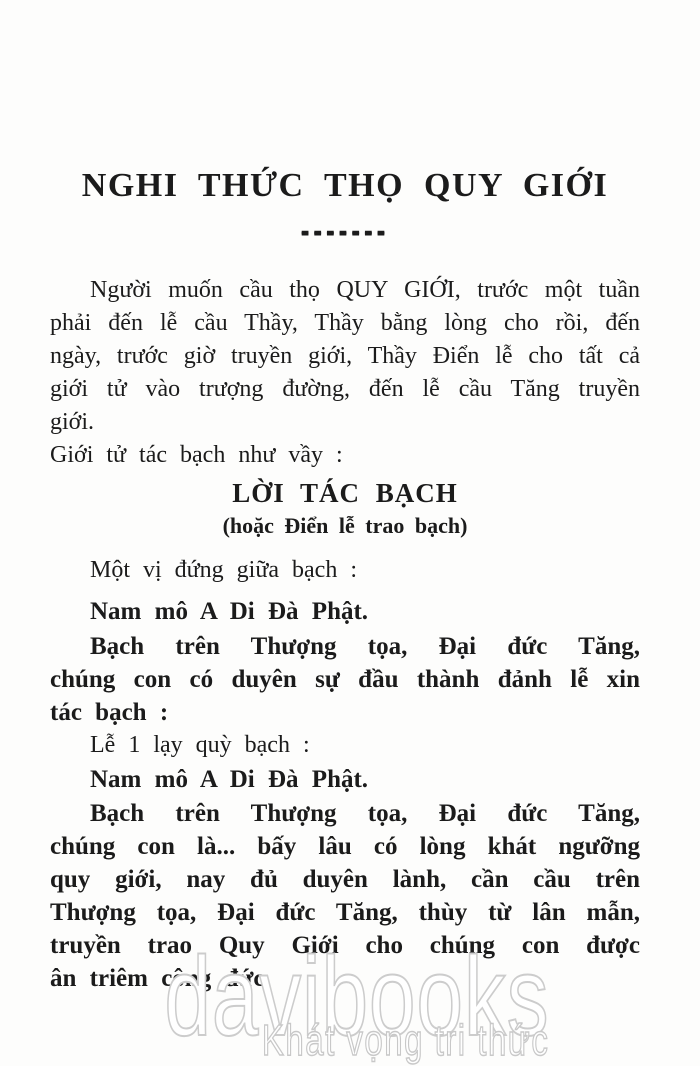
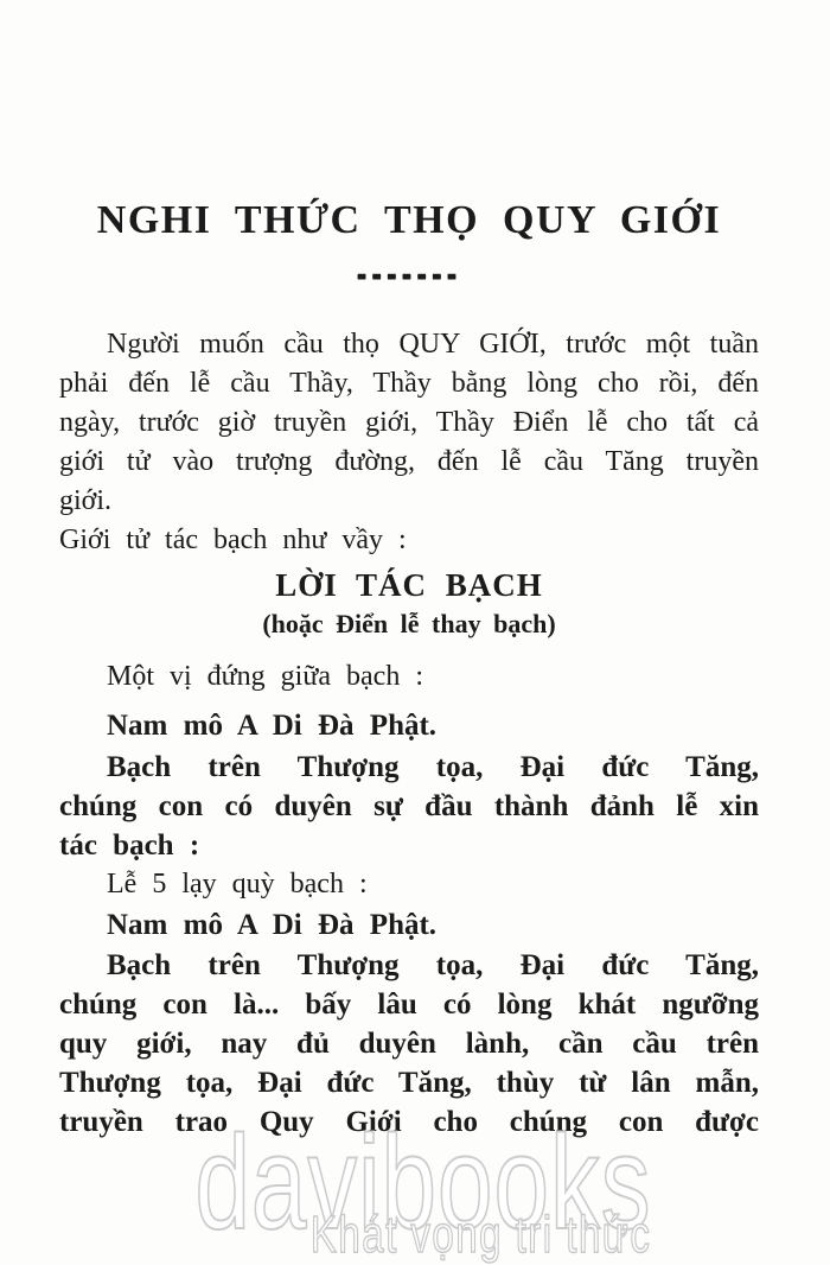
  NGHI THỨC THỌ QUY GIỚI
  -------
  Người muốn cầu thọ QUY GIỚI, trước một tuần
  phải đến lễ cầu Thầy, Thầy bằng lòng cho rồi, đến
  ngày, trước giờ truyền giới, Thầy Điển lễ cho tất cả
  giới tử vào trượng đường, đến lễ cầu Tăng truyền giới.
  Giới tử tác bạch như vầy :
  LỜI TÁC BẠCH
- (hoặc Điển lễ trao bạch)
+ (hoặc Điển lễ thay bạch)
  Một vị đứng giữa bạch :
  Nam mô A Di Đà Phật.
  Bạch trên Thượng tọa, Đại đức Tăng,
  chúng con có duyên sự đầu thành đảnh lễ xin
  tác bạch :
- Lễ 1 lạy quỳ bạch :
+ Lễ 5 lạy quỳ bạch :
  Nam mô A Di Đà Phật.
  Bạch trên Thượng tọa, Đại đức Tăng,
  chúng con là... bấy lâu có lòng khát ngưỡng
  quy giới, nay đủ duyên lành, cần cầu trên
  Thượng tọa, Đại đức Tăng, thùy từ lân mẫn,
  truyền trao Quy Giới cho chúng con được
- ân triêm công đức.
  davibooks
  Khát vọng tri thức
